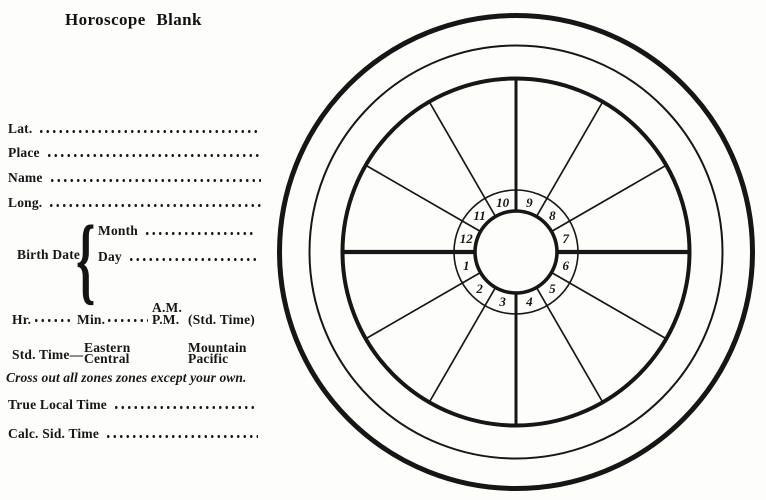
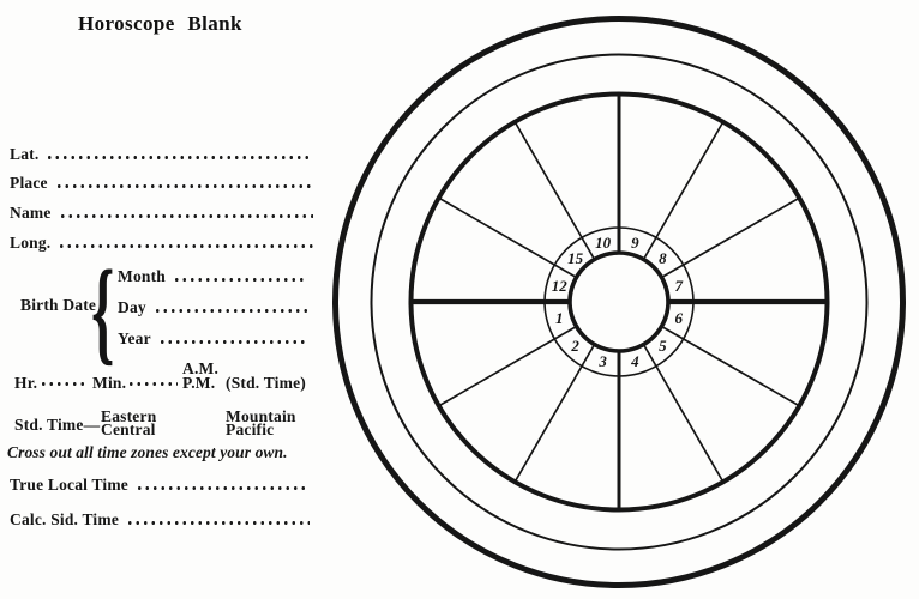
  Horoscope Blank
  Lat.
  Place
  Name
  Long.
  Birth Date
  {
  Month
  Day
+ Year
  A.M.
  Hr.
  Min.
  P.M.
  (Std. Time)
  Std. Time—
  Eastern
  Central
  Mountain
  Pacific
- Cross out all zones zones except your own.
+ Cross out all time zones except your own.
  True Local Time
  Calc. Sid. Time
  1
  2
  3
  4
  5
  6
  7
  8
  9
  10
- 11
+ 15
  12
